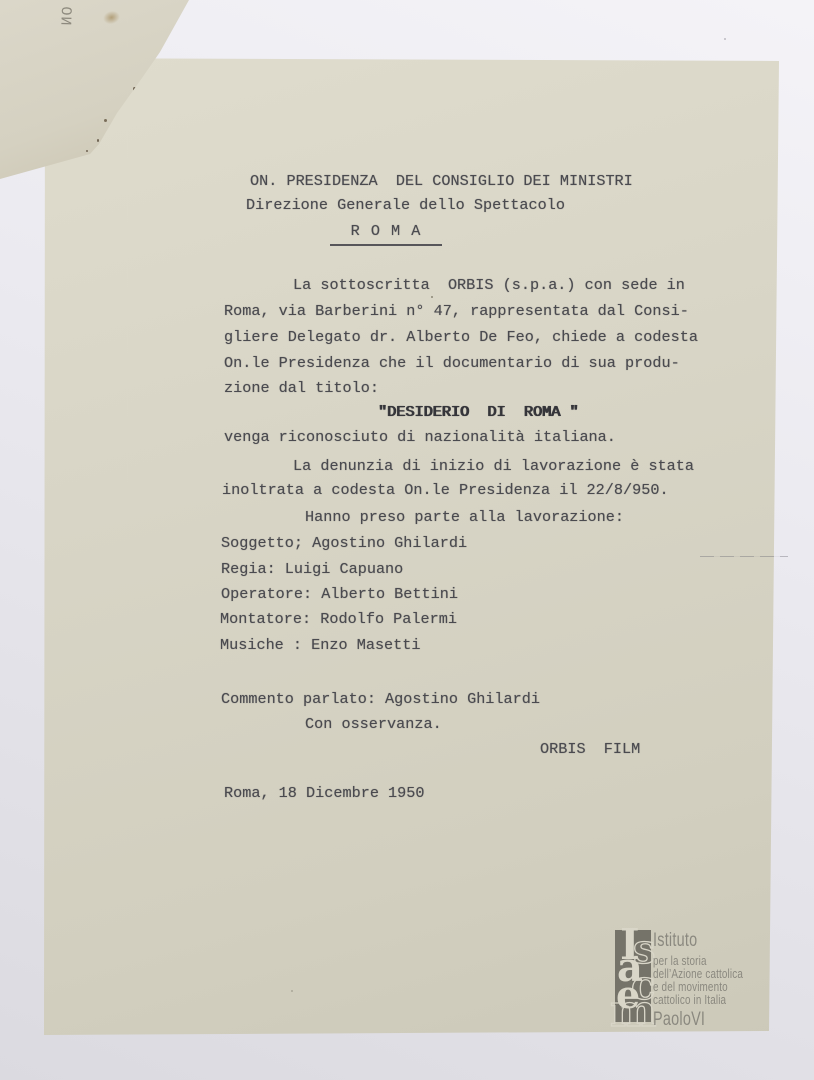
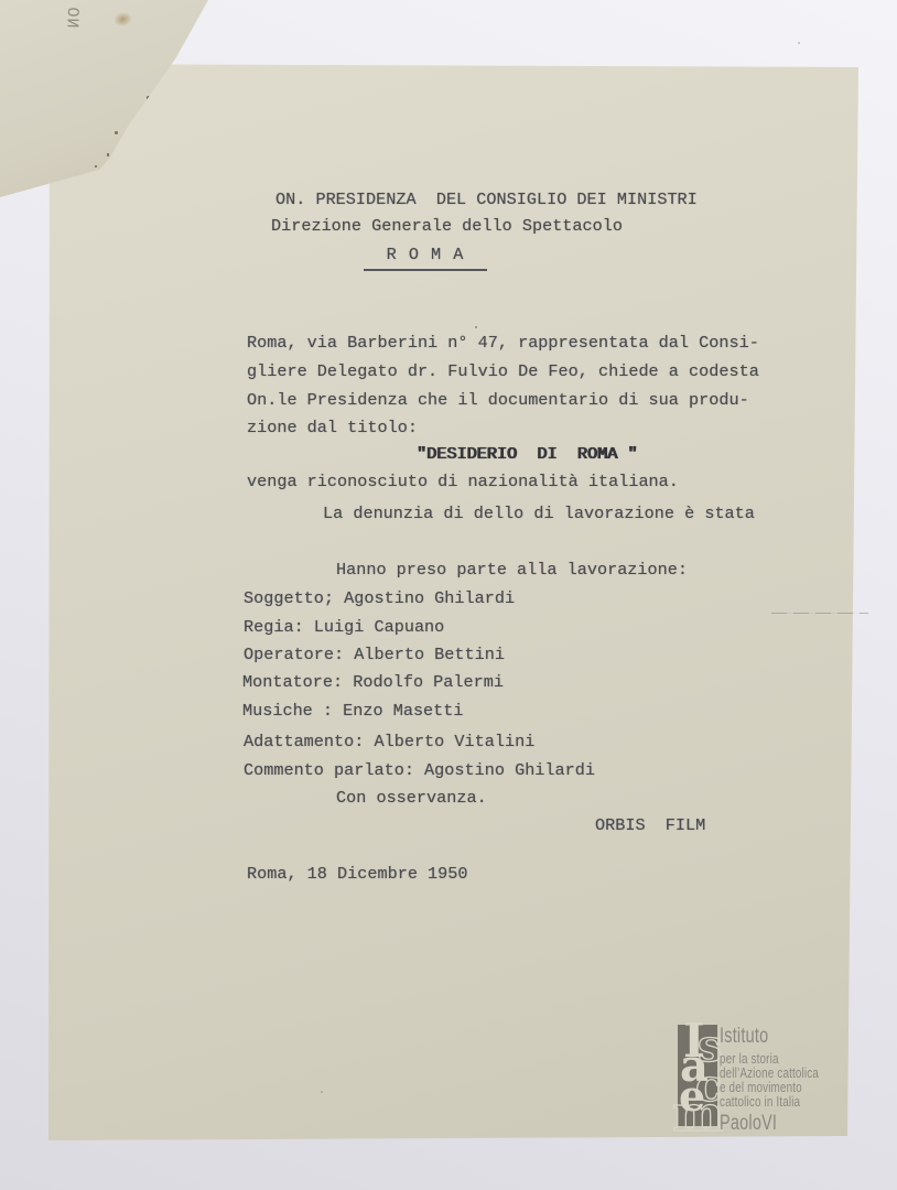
  ON. PRESIDENZA DEL CONSIGLIO DEI MINISTRI
  Direzione Generale dello Spettacolo
  R O M A
- La sottoscritta ORBIS (s.p.a.) con sede in
  Roma, via Barberini n° 47, rappresentata dal Consi-
- gliere Delegato dr. Alberto De Feo, chiede a codesta
+ gliere Delegato dr. Fulvio De Feo, chiede a codesta
  On.le Presidenza che il documentario di sua produ-
  zione dal titolo:
  "DESIDERIO DI ROMA "
  venga riconosciuto di nazionalità italiana.
- La denunzia di inizio di lavorazione è stata
+ La denunzia di dello di lavorazione è stata
- inoltrata a codesta On.le Presidenza il 22/8/950.
  Hanno preso parte alla lavorazione:
  Soggetto; Agostino Ghilardi
  Regia: Luigi Capuano
  Operatore: Alberto Bettini
  Montatore: Rodolfo Palermi
  Musiche : Enzo Masetti
+ Adattamento: Alberto Vitalini
  Commento parlato: Agostino Ghilardi
  Con osservanza.
  ORBIS FILM
  Roma, 18 Dicembre 1950
  I
  s
  a
  c
  e
  m
  Istituto
  per la storia
  dell’Azione cattolica
  e del movimento
  cattolico in Italia
  PaoloVI
